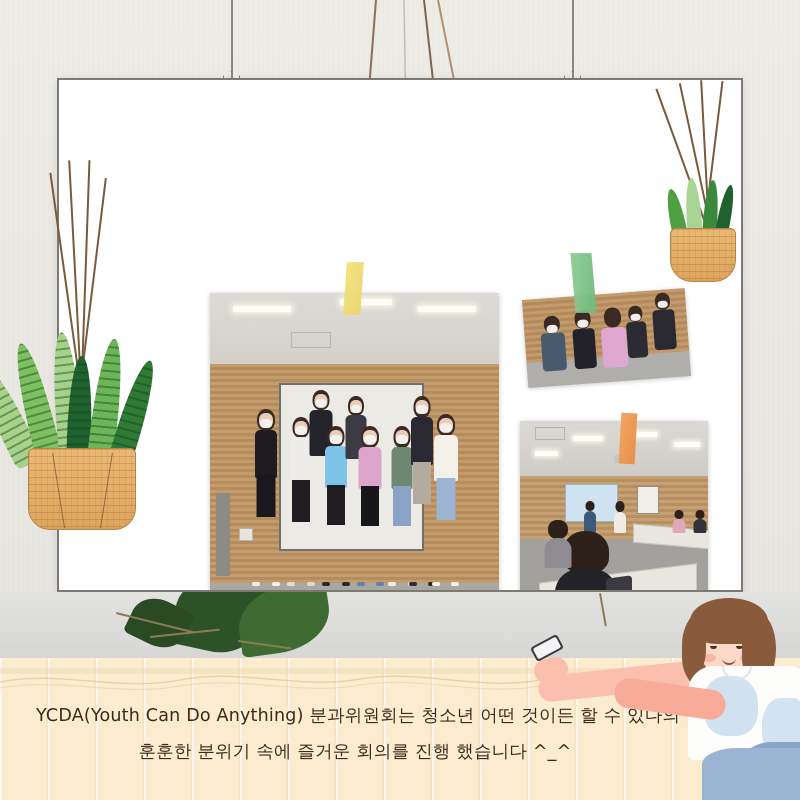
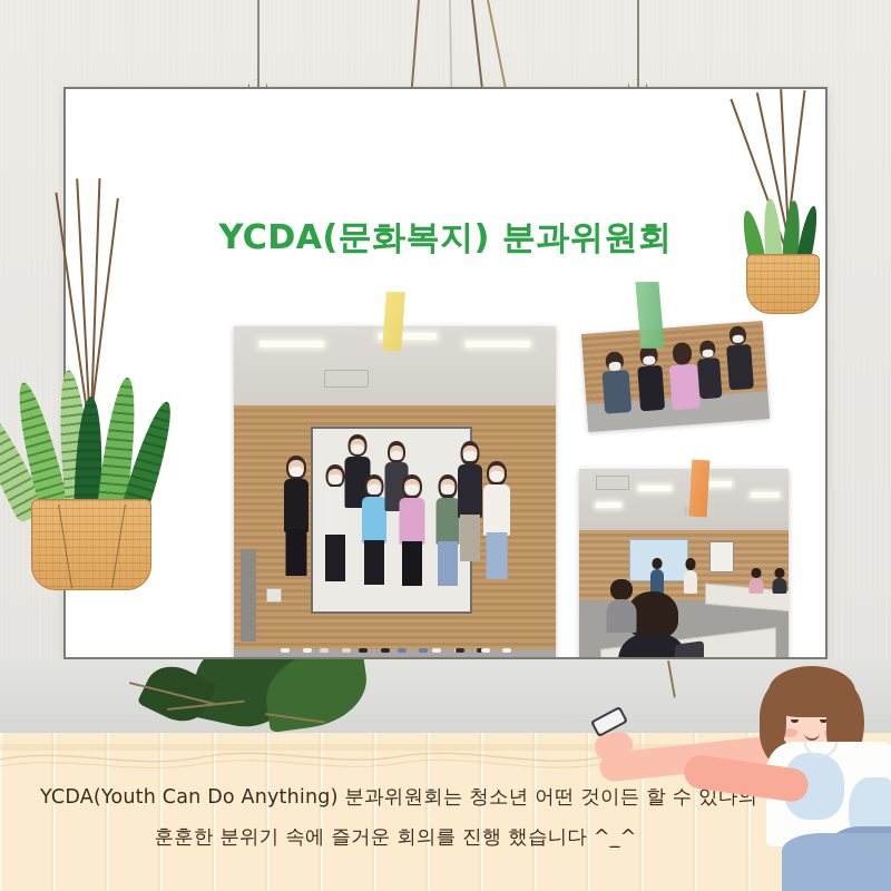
+ YCDA(문화복지) 분과위원회
  YCDA(Youth Can Do Anything) 분과위원회는 청소년 어떤 것이든 할 수 있다의
  훈훈한 분위기 속에 즐거운 회의를 진행 했습니다 ^_^
